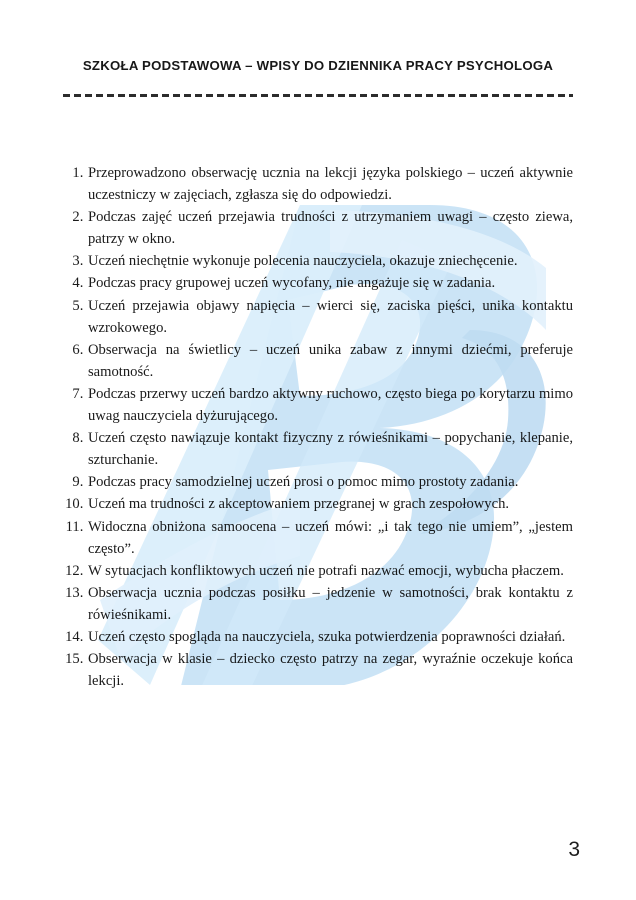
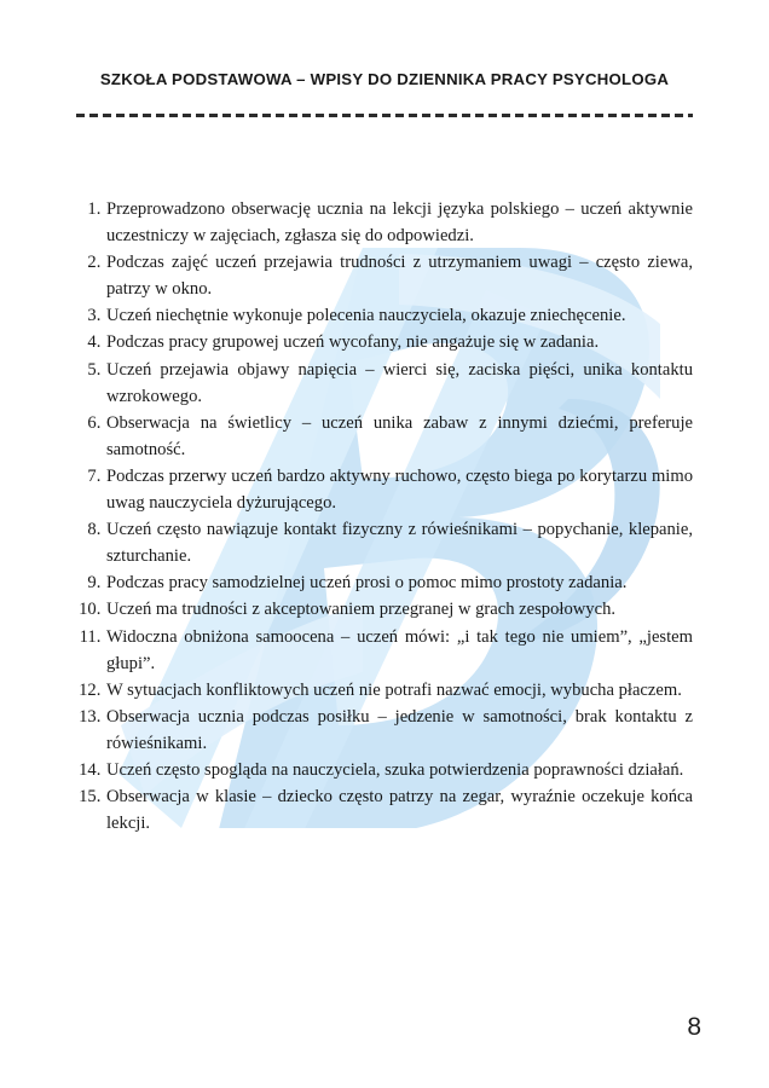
  SZKOŁA PODSTAWOWA – WPISY DO DZIENNIKA PRACY PSYCHOLOGA
  Przeprowadzono obserwację ucznia na lekcji języka polskiego – uczeń aktywnie uczestniczy w zajęciach, zgłasza się do odpowiedzi.
  Podczas zajęć uczeń przejawia trudności z utrzymaniem uwagi – często ziewa, patrzy w okno.
  Uczeń niechętnie wykonuje polecenia nauczyciela, okazuje zniechęcenie.
  Podczas pracy grupowej uczeń wycofany, nie angażuje się w zadania.
  Uczeń przejawia objawy napięcia – wierci się, zaciska pięści, unika kontaktu wzrokowego.
  Obserwacja na świetlicy – uczeń unika zabaw z innymi dziećmi, preferuje samotność.
  Podczas przerwy uczeń bardzo aktywny ruchowo, często biega po korytarzu mimo uwag nauczyciela dyżurującego.
  Uczeń często nawiązuje kontakt fizyczny z rówieśnikami – popychanie, klepanie, szturchanie.
  Podczas pracy samodzielnej uczeń prosi o pomoc mimo prostoty zadania.
  Uczeń ma trudności z akceptowaniem przegranej w grach zespołowych.
- Widoczna obniżona samoocena – uczeń mówi: „i tak tego nie umiem”, „jestem często”.
+ Widoczna obniżona samoocena – uczeń mówi: „i tak tego nie umiem”, „jestem głupi”.
  W sytuacjach konfliktowych uczeń nie potrafi nazwać emocji, wybucha płaczem.
  Obserwacja ucznia podczas posiłku – jedzenie w samotności, brak kontaktu z rówieśnikami.
  Uczeń często spogląda na nauczyciela, szuka potwierdzenia poprawności działań.
  Obserwacja w klasie – dziecko często patrzy na zegar, wyraźnie oczekuje końca lekcji.
- 3
+ 8
